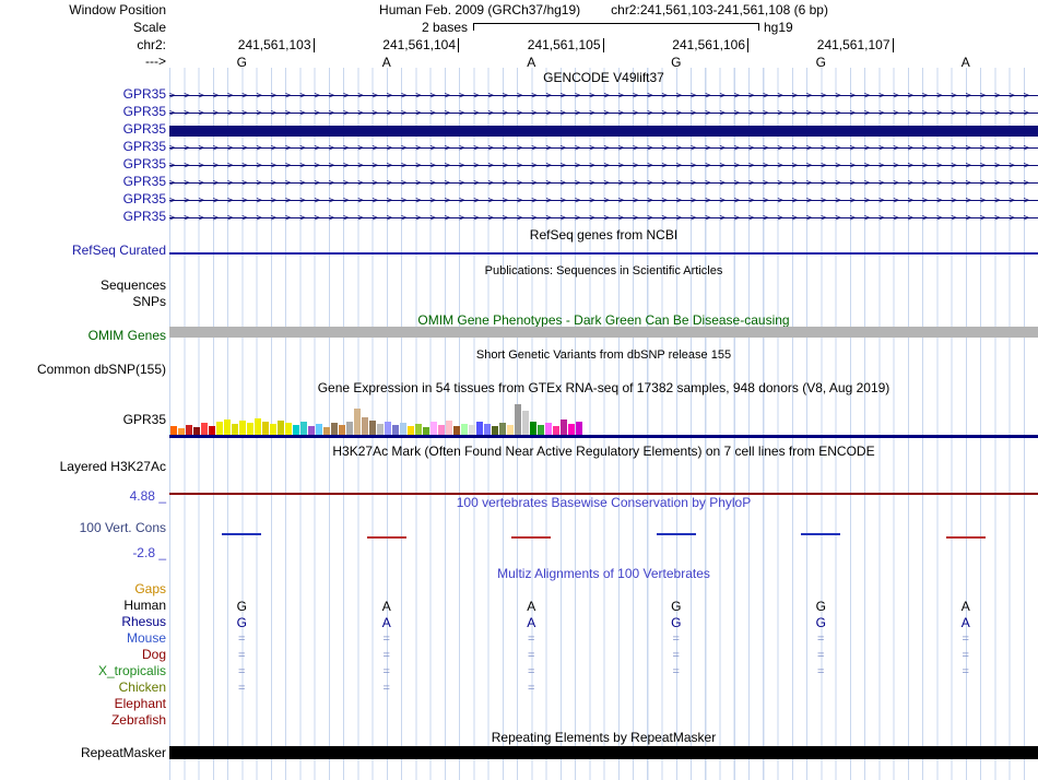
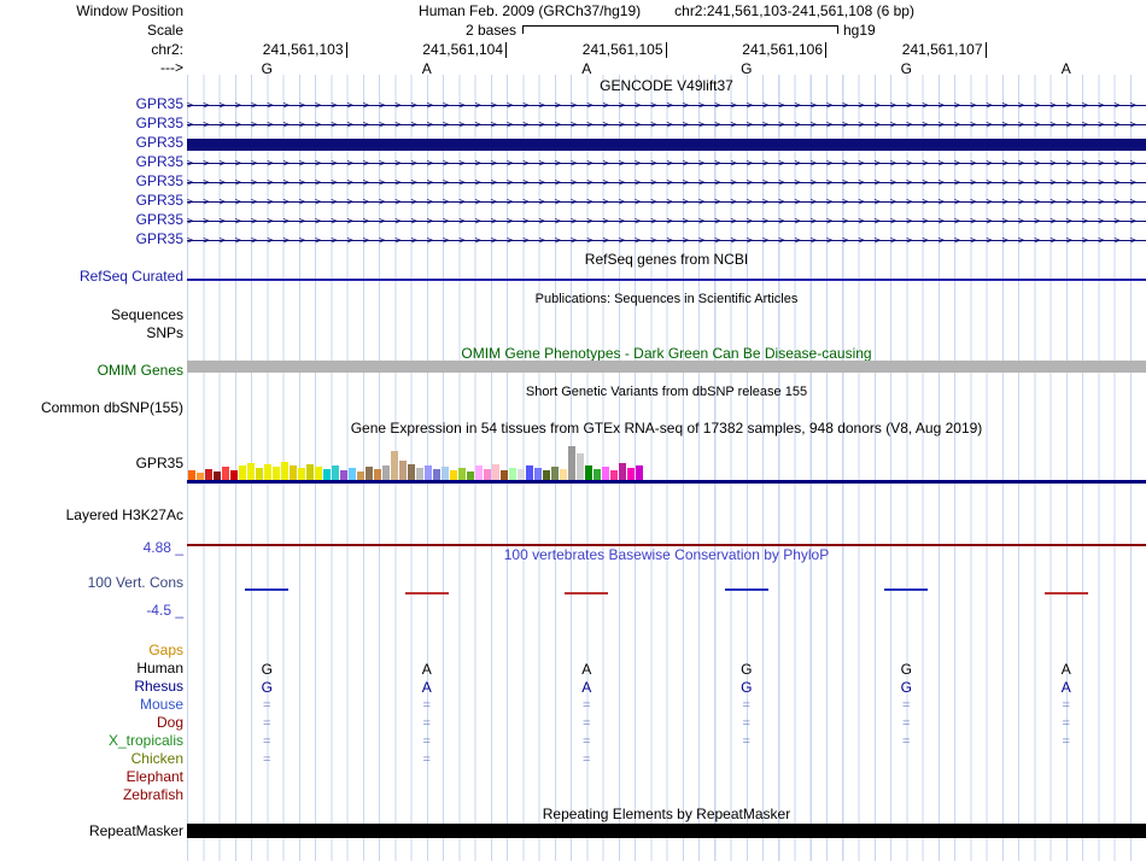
  Window Position
  Human Feb. 2009 (GRCh37/hg19) chr2:241,561,103-241,561,108 (6 bp)
  Scale
  2 bases
  hg19
  chr2:
  --->
  GENCODE V49lift37
  RefSeq genes from NCBI
  RefSeq Curated
  Publications: Sequences in Scientific Articles
  Sequences
  SNPs
  OMIM Gene Phenotypes - Dark Green Can Be Disease-causing
  OMIM Genes
  Short Genetic Variants from dbSNP release 155
  Common dbSNP(155)
  Gene Expression in 54 tissues from GTEx RNA-seq of 17382 samples, 948 donors (V8, Aug 2019)
  GPR35
- H3K27Ac Mark (Often Found Near Active Regulatory Elements) on 7 cell lines from ENCODE
  Layered H3K27Ac
  100 vertebrates Basewise Conservation by PhyloP
  4.88 _
  100 Vert. Cons
- -2.8 _
+ -4.5 _
- Multiz Alignments of 100 Vertebrates
  Repeating Elements by RepeatMasker
  RepeatMasker
  241,561,103
  241,561,104
  241,561,105
  241,561,106
  241,561,107
  G
  A
  A
  G
  G
  A
  GPR35
  >>>>>>>>>>>>>>>>>>>>>>>>>>>>>>>>>>>>>>>>>>>>>>>>>>>>>>>>>>>>
  GPR35
  >>>>>>>>>>>>>>>>>>>>>>>>>>>>>>>>>>>>>>>>>>>>>>>>>>>>>>>>>>>>
  GPR35
  GPR35
  >>>>>>>>>>>>>>>>>>>>>>>>>>>>>>>>>>>>>>>>>>>>>>>>>>>>>>>>>>>>
  GPR35
  >>>>>>>>>>>>>>>>>>>>>>>>>>>>>>>>>>>>>>>>>>>>>>>>>>>>>>>>>>>>
  GPR35
  >>>>>>>>>>>>>>>>>>>>>>>>>>>>>>>>>>>>>>>>>>>>>>>>>>>>>>>>>>>>
  GPR35
  >>>>>>>>>>>>>>>>>>>>>>>>>>>>>>>>>>>>>>>>>>>>>>>>>>>>>>>>>>>>
  GPR35
  >>>>>>>>>>>>>>>>>>>>>>>>>>>>>>>>>>>>>>>>>>>>>>>>>>>>>>>>>>>>
  Gaps
  Human
  G
  A
  A
  G
  G
  A
  Rhesus
  G
  A
  A
  G
  G
  A
  Mouse
  =
  =
  =
  =
  =
  =
  Dog
  =
  =
  =
  =
  =
  =
  X_tropicalis
  =
  =
  =
  =
  =
  =
  Chicken
  =
  =
  =
  Elephant
  Zebrafish
